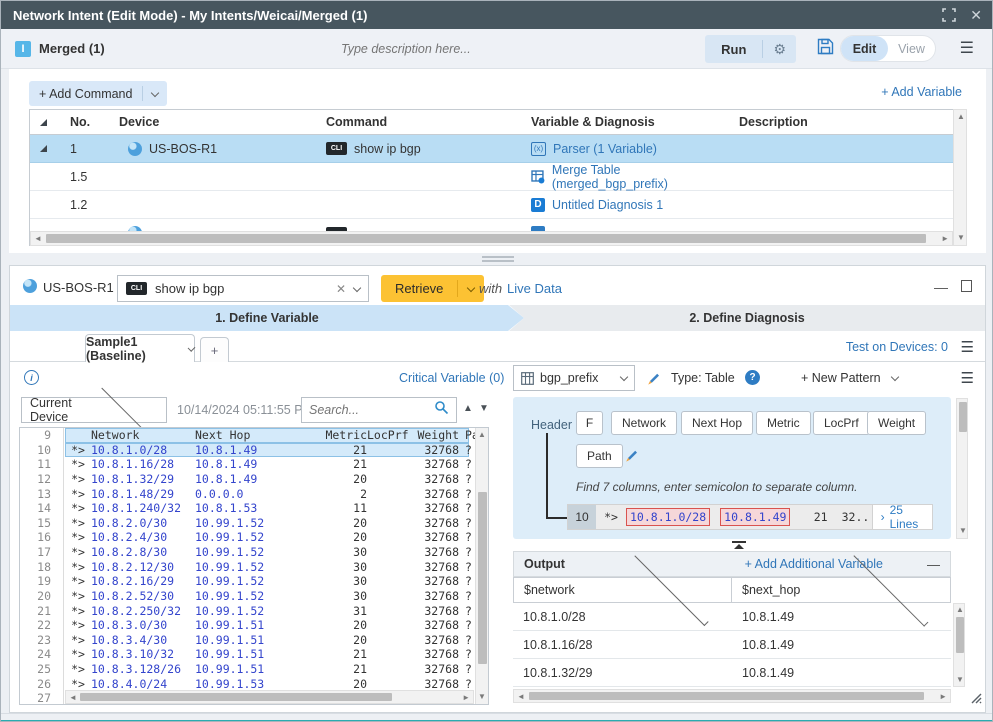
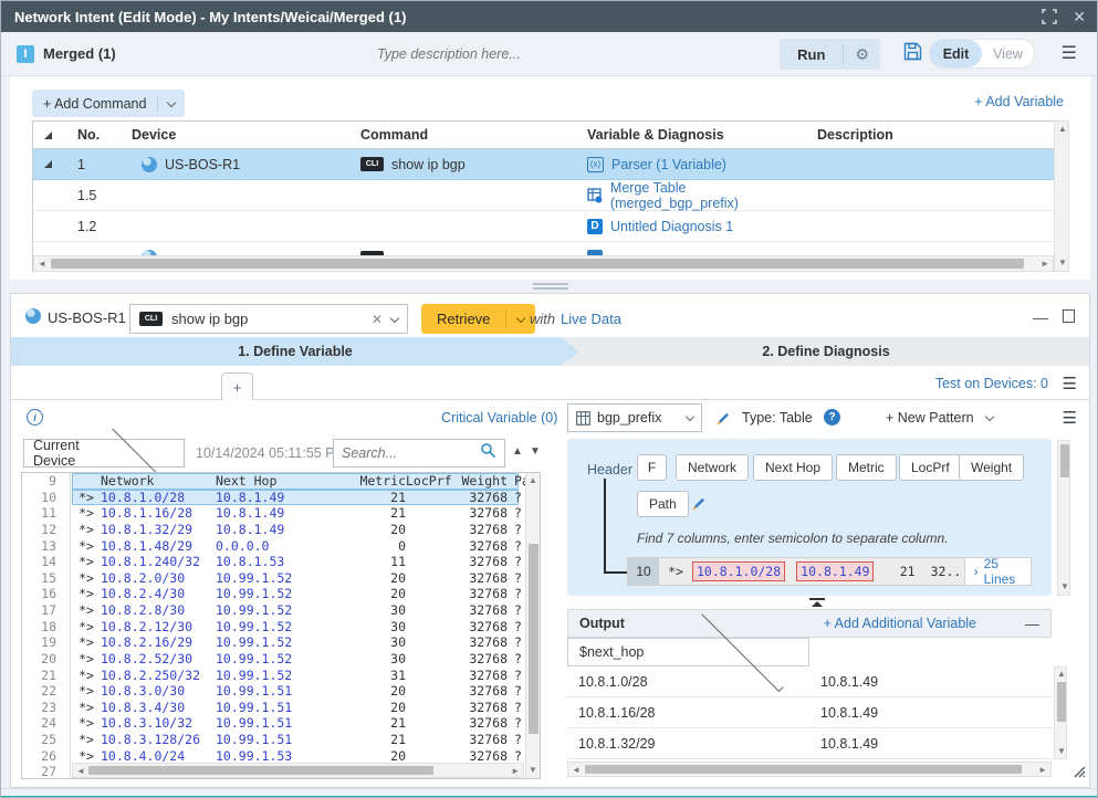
  Network Intent (Edit Mode) - My Intents/Weicai/Merged (1)
  ✕
  I
  Merged (1)
  Type description here...
  Run
  ⚙
  Edit
  View
  ☰
  + Add Command
  + Add Variable
  No.
  Device
  Command
  Variable & Diagnosis
  Description
  1
  US-BOS-R1
  show ip bgp
  (x)
  Parser (1 Variable)
  1.5
  Merge Table (merged_bgp_prefix)
  1.2
  D
  Untitled Diagnosis 1
  ▲
  ▼
  ◄
  ►
  US-BOS-R1
  show ip bgp
  ✕
  Retrieve
  with
  Live Data
  —
  1. Define Variable
  2. Define Diagnosis
- Sample1 (Baseline)
  +
  Test on Devices: 0
  ☰
  i
  Critical Variable (0)
  bgp_prefix
  Type: Table
  ?
  + New Pattern
  ☰
  Current Device
  10/14/2024 05:11:55 P
  Search...
  ▲
  ▼
  9
  Network
  Next Hop
  Metric
  LocPrf
  Weight
  10
  *>
  10.8.1.0/28
  10.8.1.49
  21
  32768
  ?
  11
  *>
  10.8.1.16/28
  10.8.1.49
  21
  32768
  ?
  12
  *>
  10.8.1.32/29
  10.8.1.49
  20
  32768
  ?
  13
  *>
  10.8.1.48/29
  0.0.0.0
- 2
+ 0
  32768
  ?
  14
  *>
  10.8.1.240/32
  10.8.1.53
  11
  32768
  ?
  15
  *>
  10.8.2.0/30
  10.99.1.52
  20
  32768
  ?
  16
  *>
  10.8.2.4/30
  10.99.1.52
  20
  32768
  ?
  17
  *>
  10.8.2.8/30
  10.99.1.52
  30
  32768
  ?
  18
  *>
  10.8.2.12/30
  10.99.1.52
  30
  32768
  ?
  19
  *>
  10.8.2.16/29
  10.99.1.52
  30
  32768
  ?
  20
  *>
  10.8.2.52/30
  10.99.1.52
  30
  32768
  ?
  21
  *>
  10.8.2.250/32
  10.99.1.52
  31
  32768
  ?
  22
  *>
  10.8.3.0/30
  10.99.1.51
  20
  32768
  ?
  23
  *>
  10.8.3.4/30
  10.99.1.51
  20
  32768
  ?
  24
  *>
  10.8.3.10/32
  10.99.1.51
  21
  32768
  ?
  25
  *>
  10.8.3.128/26
  10.99.1.51
  21
  32768
  ?
  26
  *>
  10.8.4.0/24
  10.99.1.53
  20
  32768
  ?
  27
  ▲
  ▼
  ◄
  ►
  Header
  F
  Network
  Next Hop
  Metric
  LocPrf
  Weight
  Path
  Find 7 columns, enter semicolon to separate column.
  10
  *>
  10.8.1.0/28
  10.8.1.49
  21
  32..
  ›
  25 Lines
  ▼
  Output
  + Add Additional Variable
  —
- $network
  $next_hop
  10.8.1.0/28
  10.8.1.49
  10.8.1.16/28
  10.8.1.49
  10.8.1.32/29
  10.8.1.49
  ▲
  ▼
  ◄
  ►
